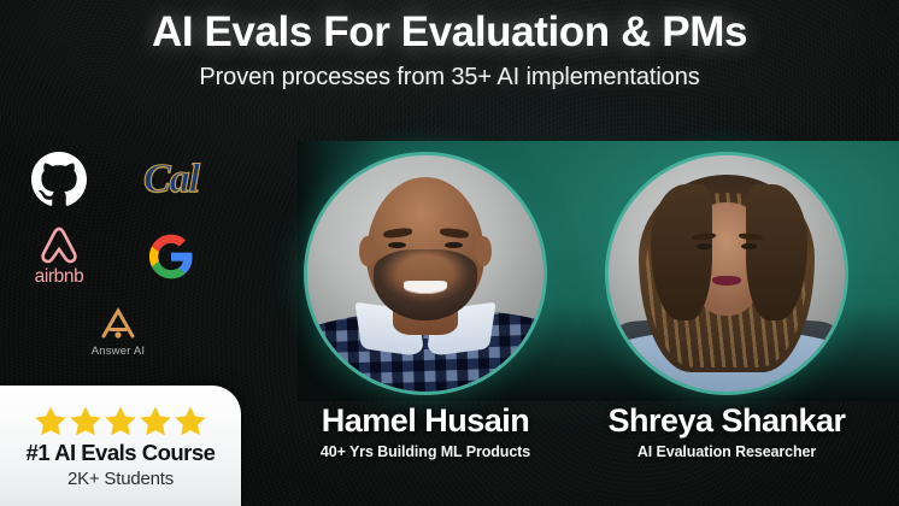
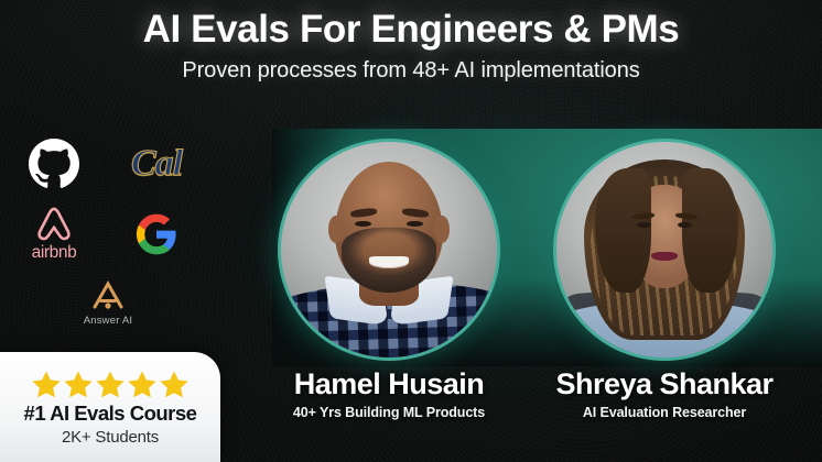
- AI Evals For Evaluation & PMs
+ AI Evals For Engineers & PMs
- Proven processes from 35+ AI implementations
+ Proven processes from 48+ AI implementations
  Cal
  airbnb
  Answer AI
  Hamel Husain
  40+ Yrs Building ML Products
  Shreya Shankar
  AI Evaluation Researcher
  #1 AI Evals Course
  2K+ Students
